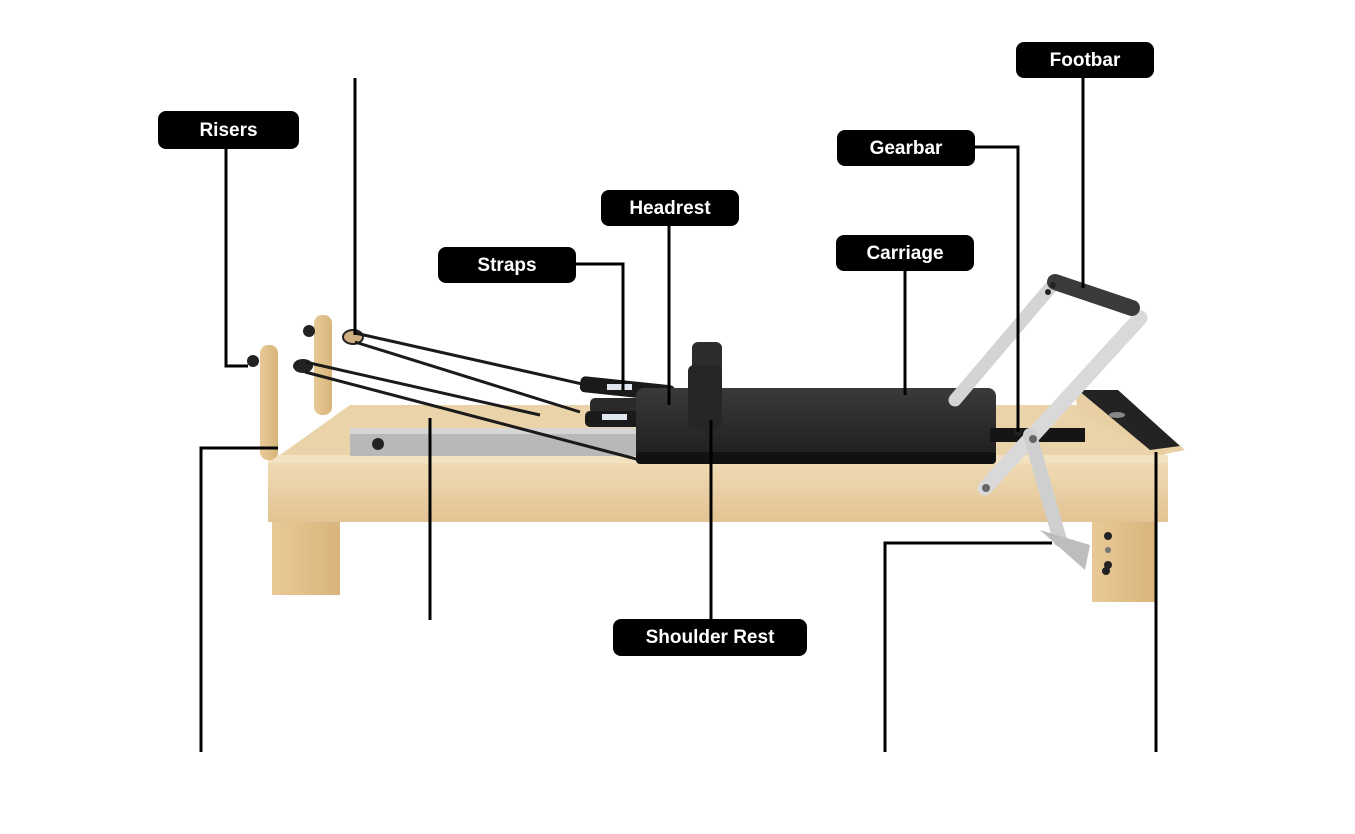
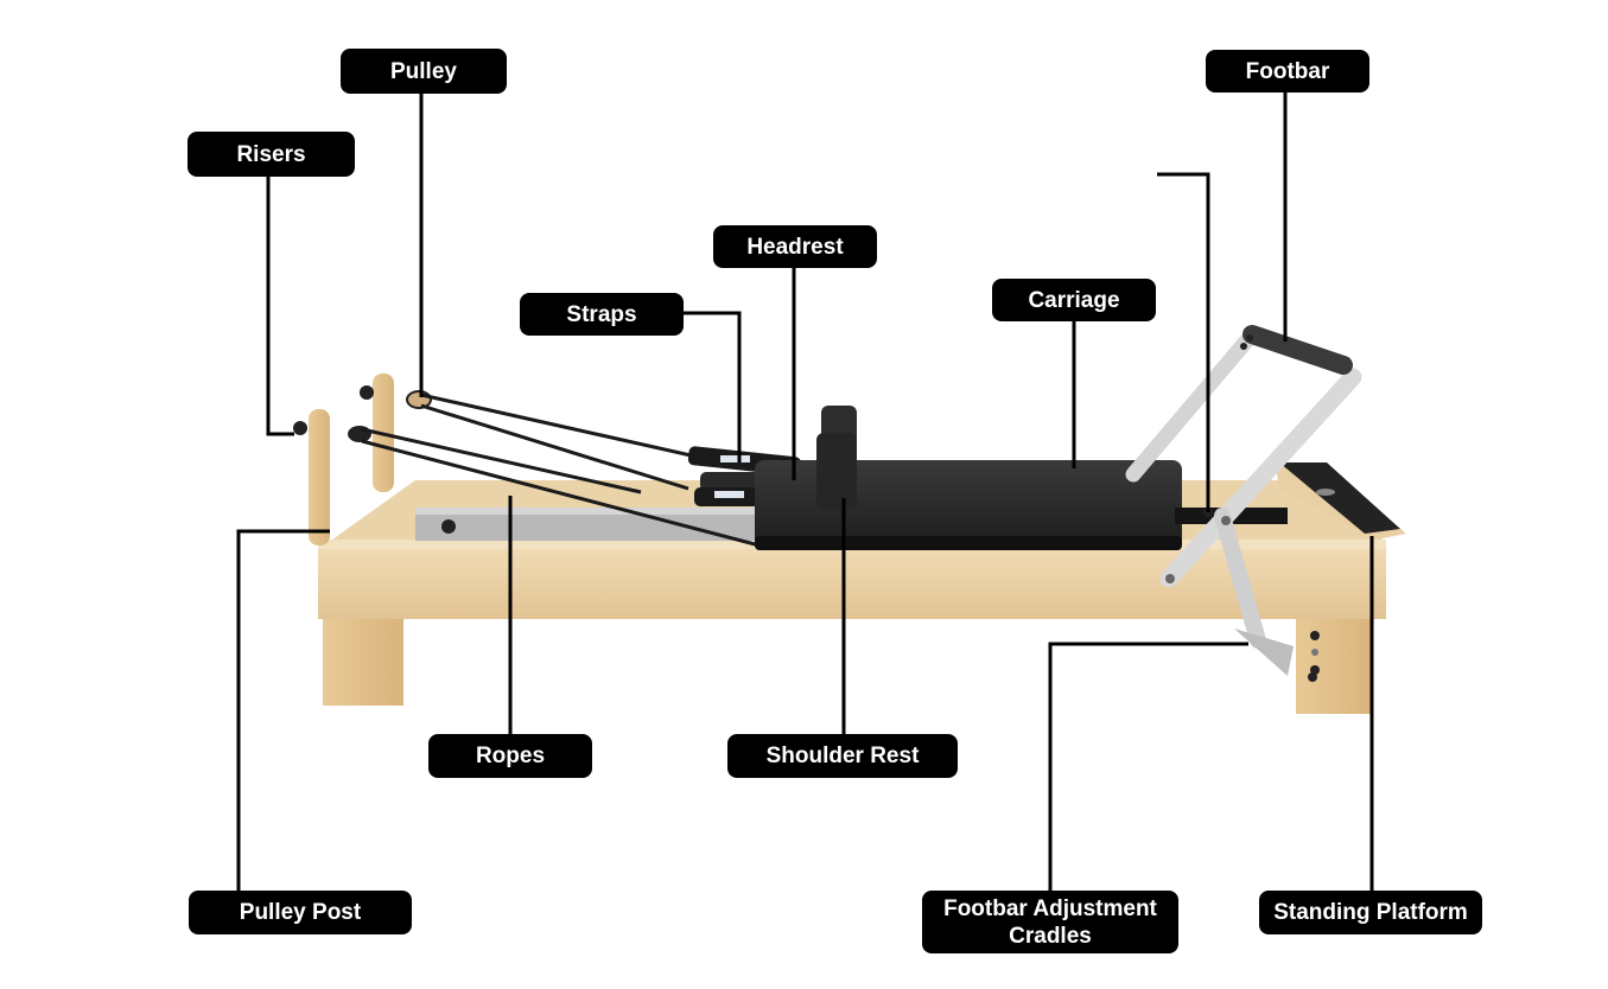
+ Pulley
  Risers
  Footbar
- Gearbar
  Headrest
  Straps
  Carriage
+ Ropes
  Shoulder Rest
+ Pulley Post
+ Footbar Adjustment
+ Cradles
+ Standing Platform
